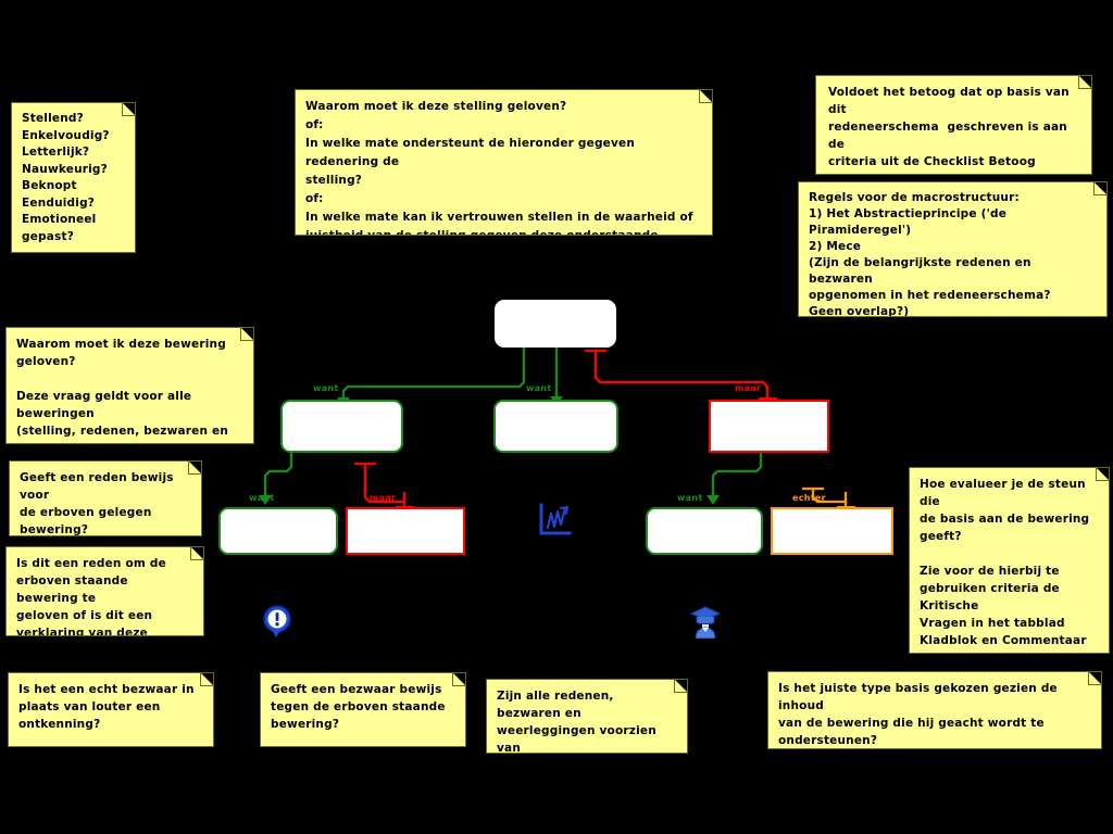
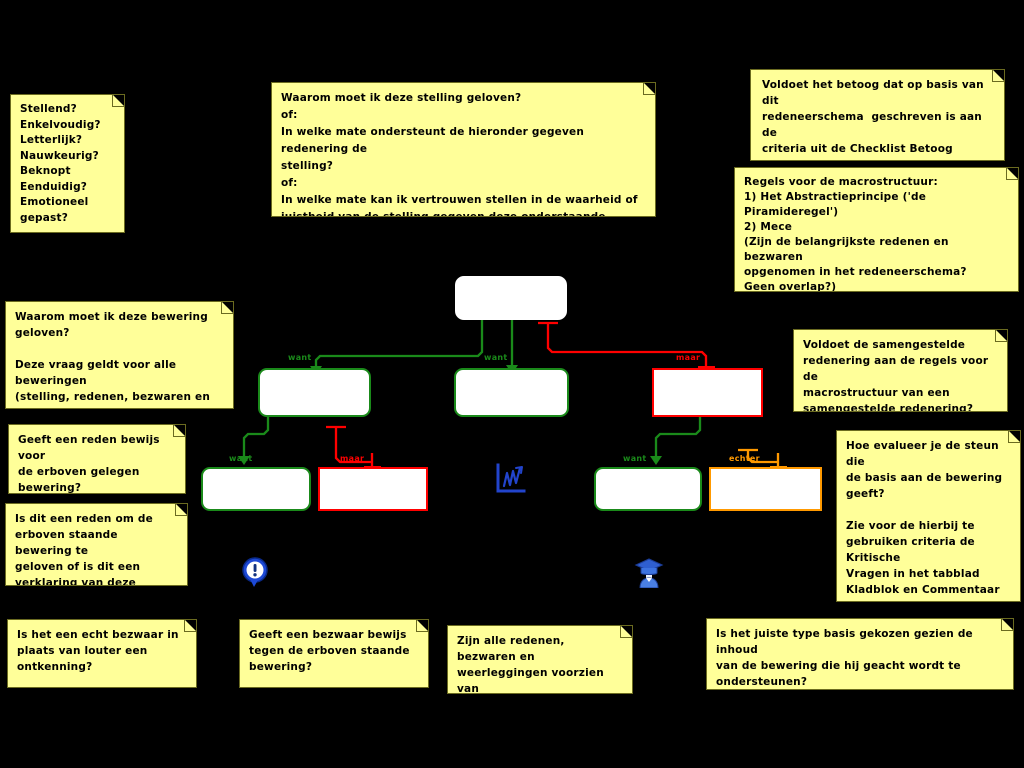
  want
  want
  maar
  want
  maar
  want
  echter
  Stellend?
  Enkelvoudig?
  Letterlijk?
  Nauwkeurig?
  Beknopt
  Eenduidig?
  Emotioneel
  gepast?
  Waarom moet ik deze stelling geloven?
  of:
  In welke mate ondersteunt de hieronder gegeven redenering de
  stelling?
  of:
  In welke mate kan ik vertrouwen stellen in de waarheid of
  Voldoet het betoog dat op basis van dit
  redeneerschema geschreven is aan de
  criteria uit de Checklist Betoog
  Regels voor de macrostructuur:
  1) Het Abstractieprincipe ('de
  Piramideregel')
  2) Mece
  (Zijn de belangrijkste redenen en bezwaren
  opgenomen in het redeneerschema?
  Geen overlap?)
  Waarom moet ik deze bewering
  geloven?
  Deze vraag geldt voor alle beweringen
  (stelling, redenen, bezwaren en
+ Voldoet de samengestelde
+ redenering aan de regels voor de
+ macrostructuur van een
+ samengestelde redenering?
  Geeft een reden bewijs voor
  de erboven gelegen
  bewering?
  Hoe evalueer je de steun die
  de basis aan de bewering
  geeft?
  Zie voor de hierbij te
  gebruiken criteria de Kritische
  Vragen in het tabblad
  Kladblok en Commentaar
  Is dit een reden om de
  erboven staande bewering te
  geloven of is dit een
  Is het een echt bezwaar in
  plaats van louter een
  ontkenning?
  Geeft een bezwaar bewijs
  tegen de erboven staande
  bewering?
  Zijn alle redenen, bezwaren en
  weerleggingen voorzien van
  Is het juiste type basis gekozen gezien de inhoud
  van de bewering die hij geacht wordt te
  ondersteunen?
